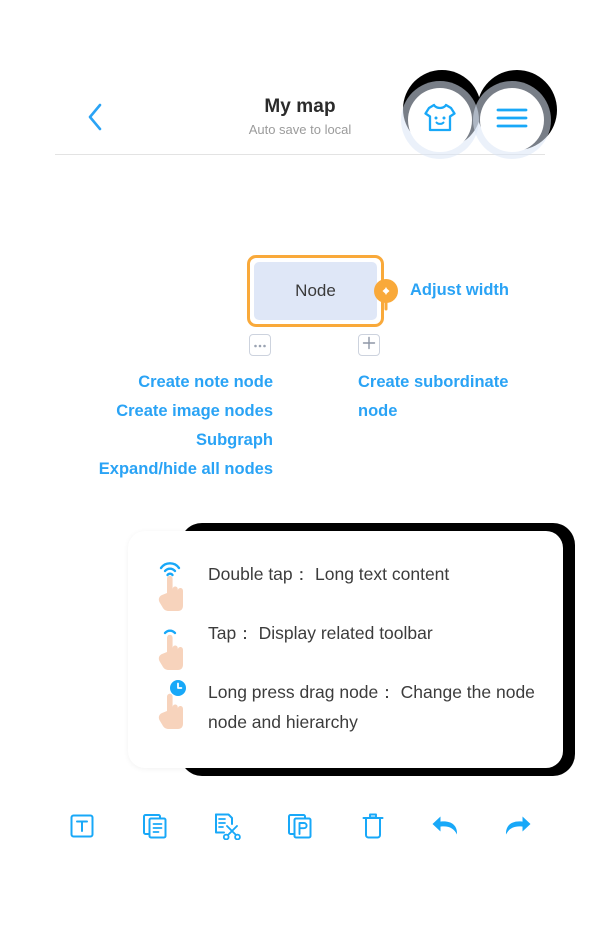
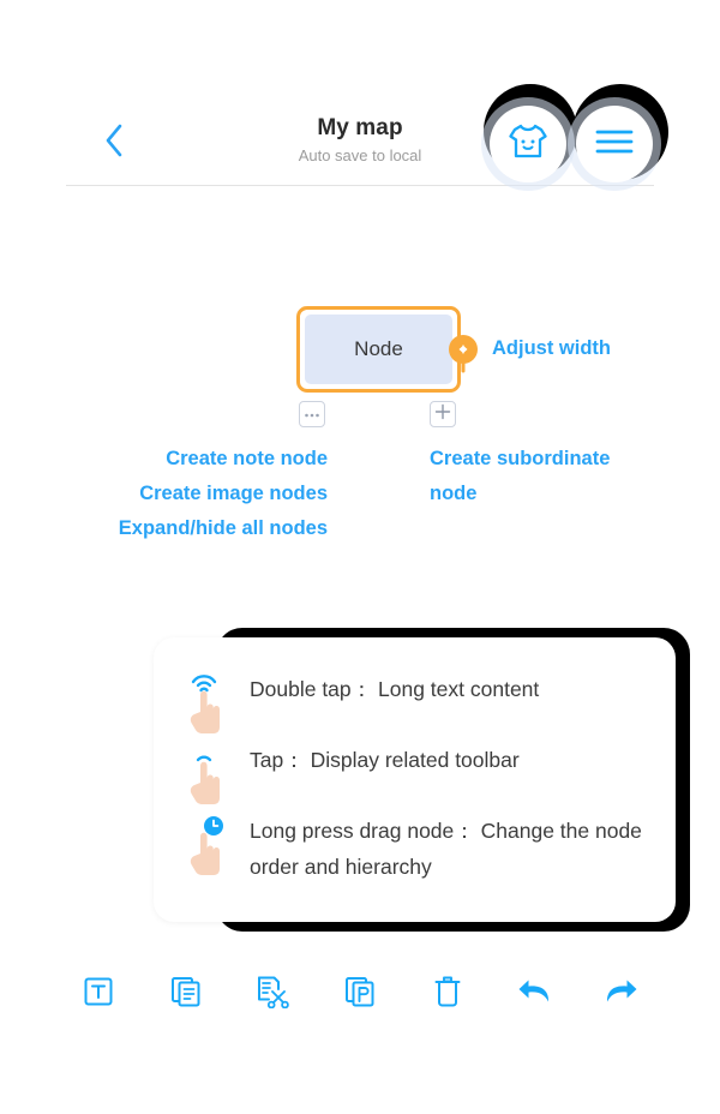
  My map
  Auto save to local
  Node
  Adjust width
  Create note node
  Create image nodes
- Subgraph
  Expand/hide all nodes
  Create subordinate node
  Double tap： Long text content
  Tap： Display related toolbar
- Long press drag node： Change the node node and hierarchy
+ Long press drag node： Change the node order and hierarchy
